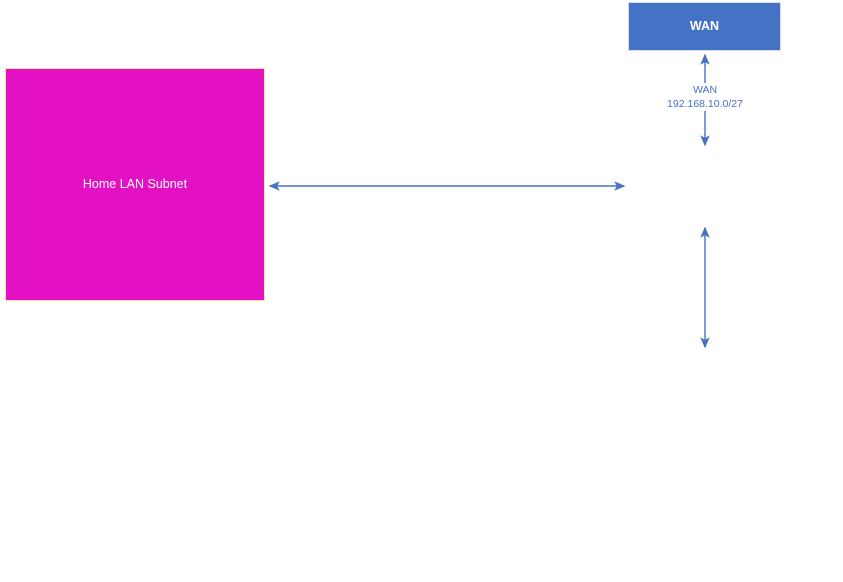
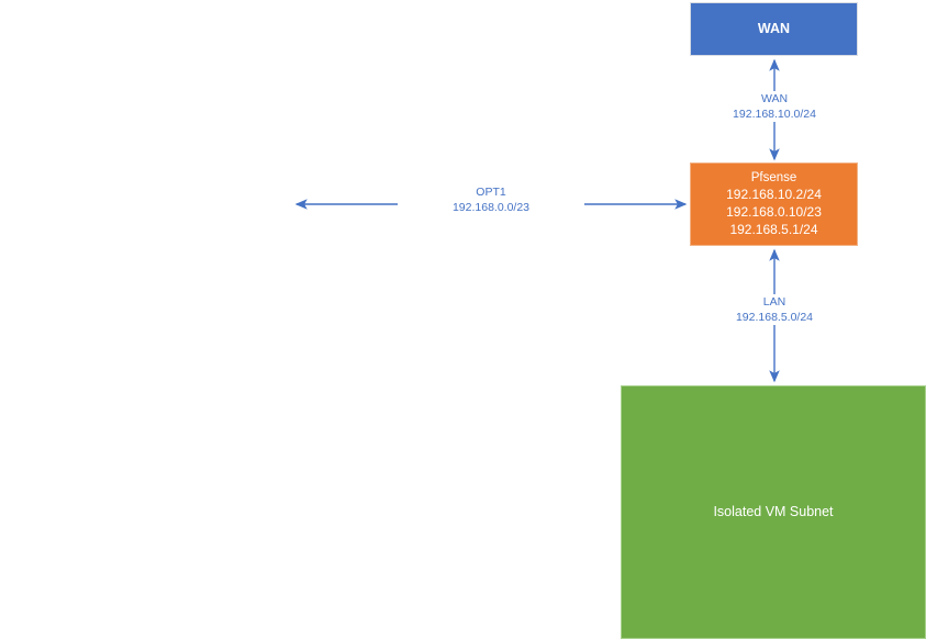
- Home LAN Subnet
  WAN
+ Pfsense
+ 192.168.10.2/24
+ 192.168.0.10/23
+ 192.168.5.1/24
+ Isolated VM Subnet
  WAN
- 192.168.10.0/27
+ 192.168.10.0/24
+ OPT1
+ 192.168.0.0/23
+ LAN
+ 192.168.5.0/24
